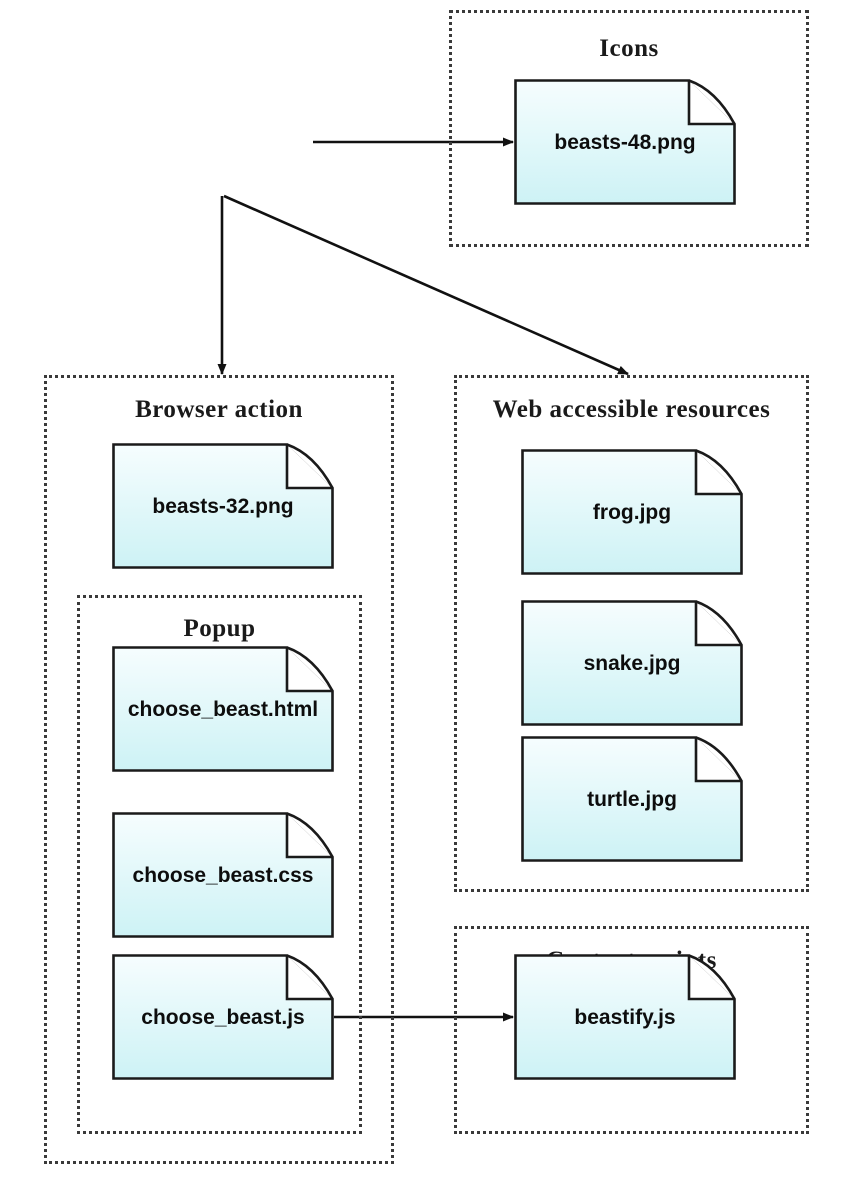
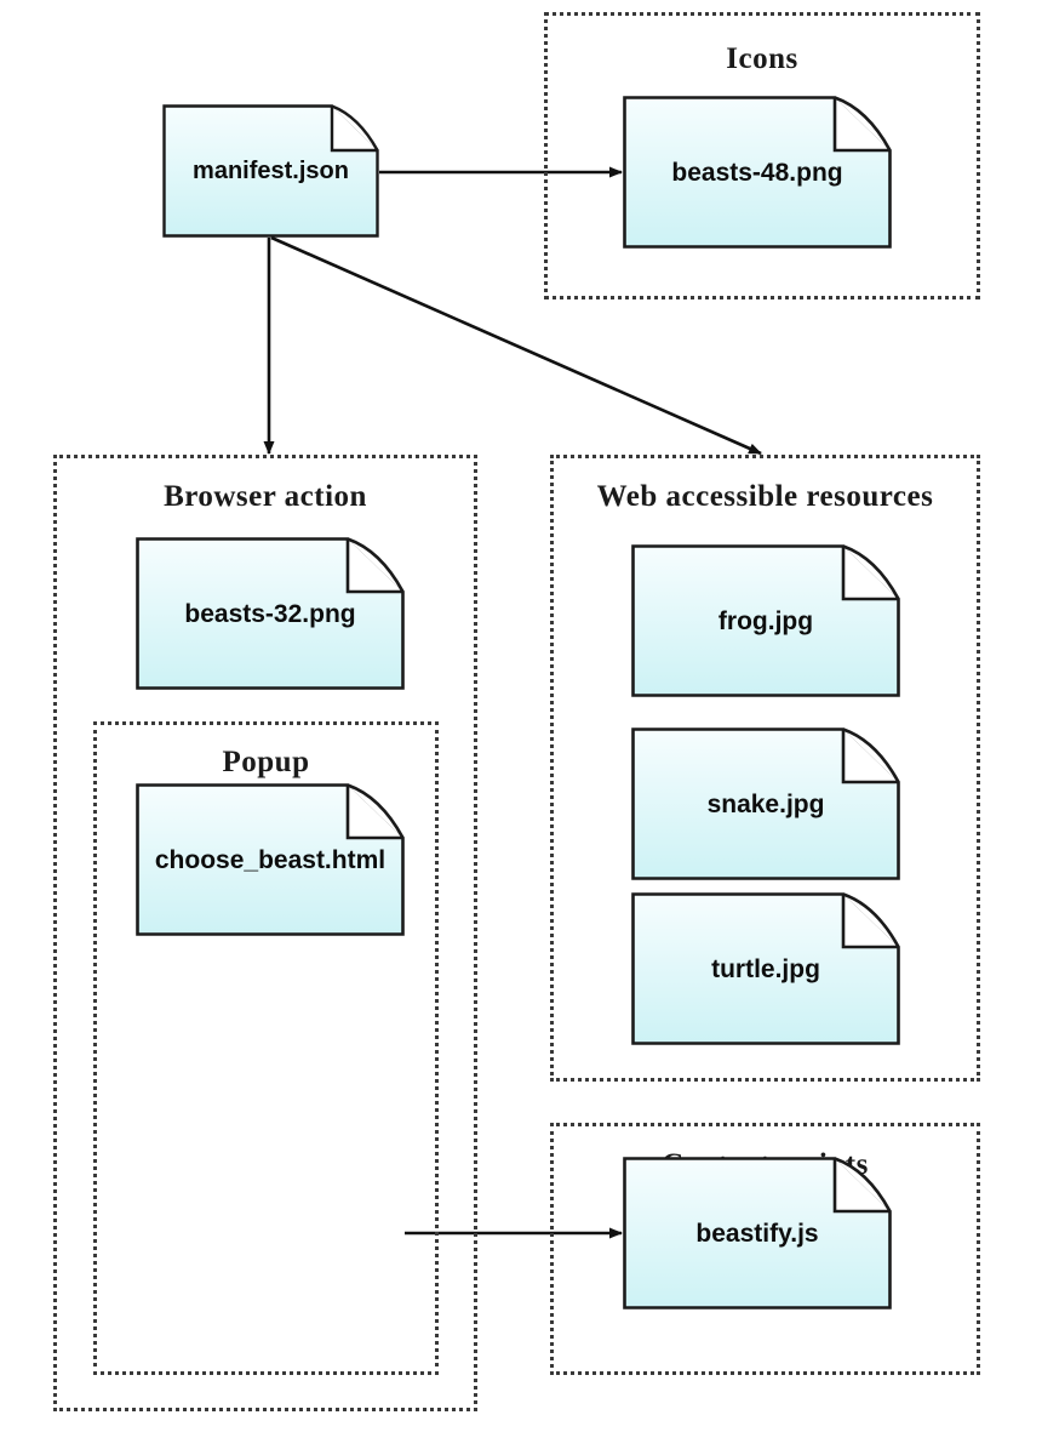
  Icons
  Browser action
  Popup
  Web accessible resources
+ manifest.json
  beasts-48.png
  beasts-32.png
  choose_beast.html
- choose_beast.css
- choose_beast.js
  frog.jpg
  snake.jpg
  turtle.jpg
  beastify.js
